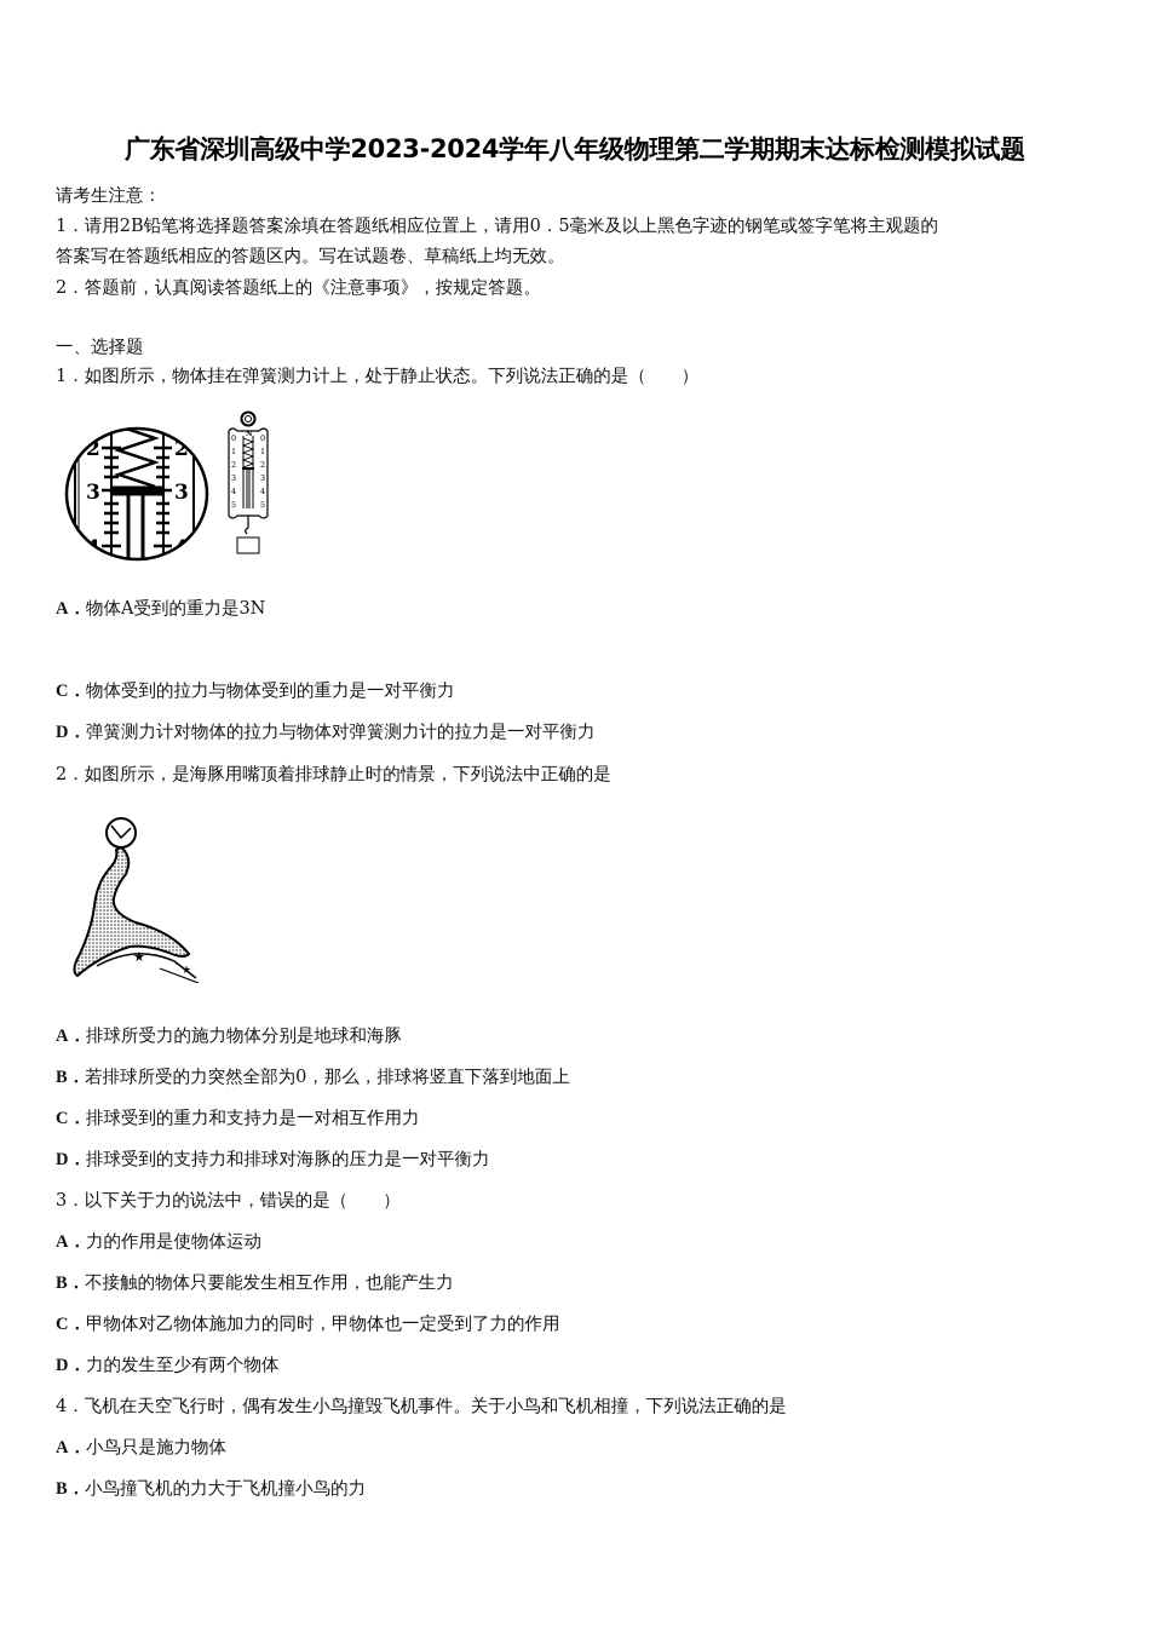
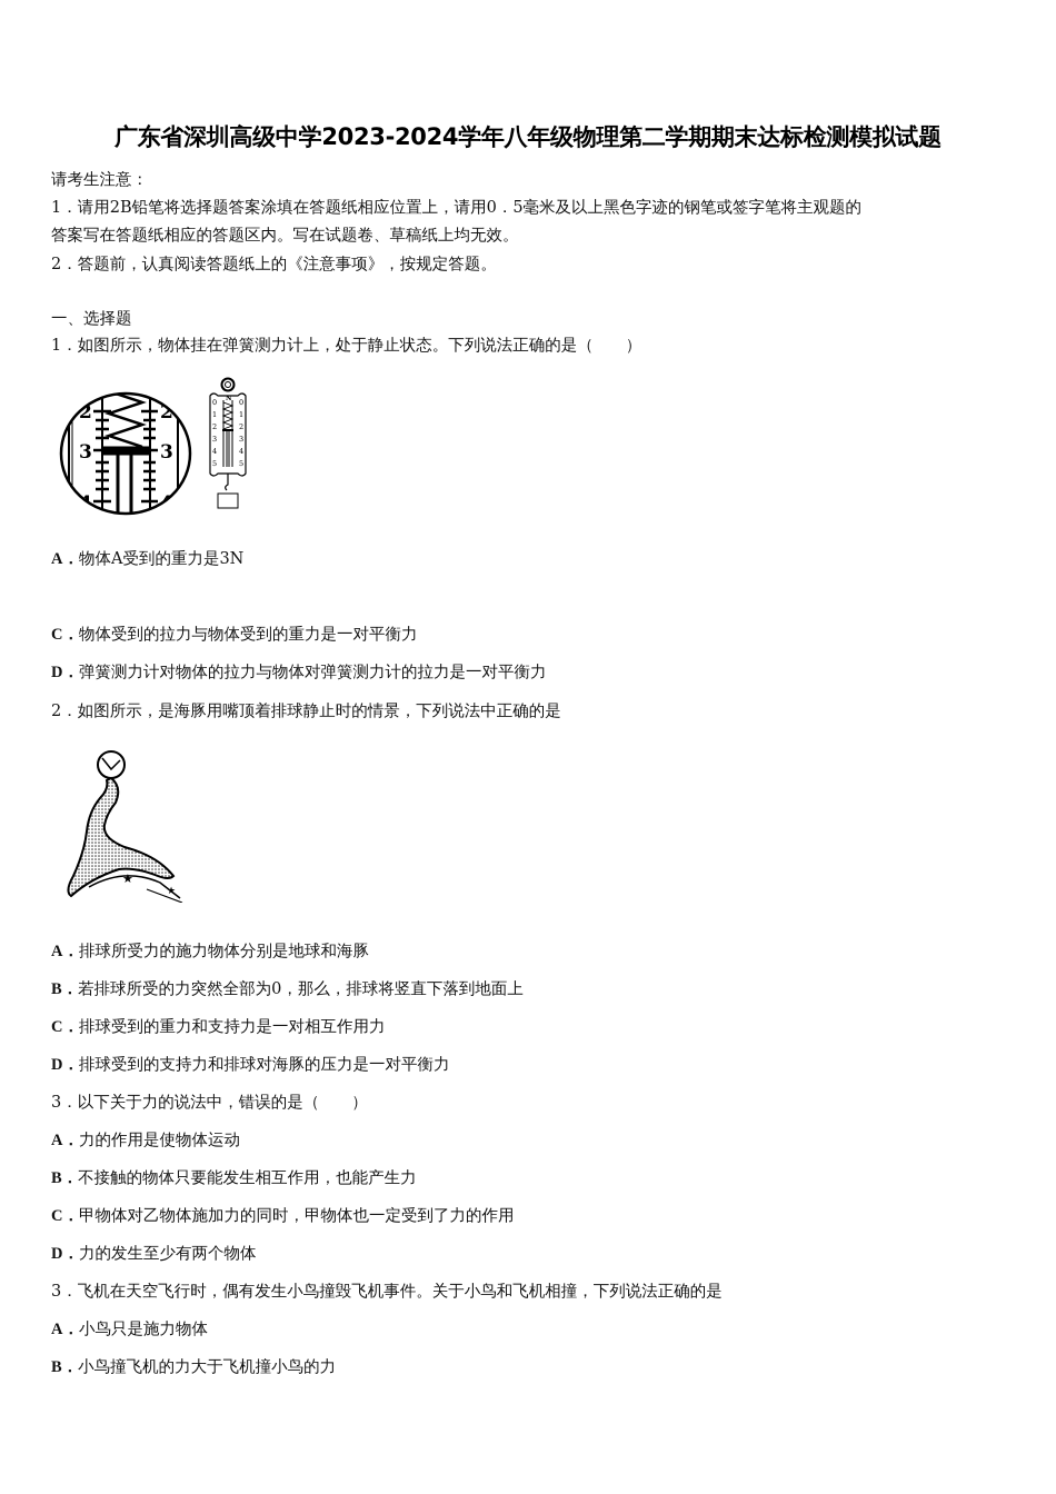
  广东省深圳高级中学2023-2024学年八年级物理第二学期期末达标检测模拟试题
  请考生注意：
  1．请用2B铅笔将选择题答案涂填在答题纸相应位置上，请用0．5毫米及以上黑色字迹的钢笔或签字笔将主观题的
  答案写在答题纸相应的答题区内。写在试题卷、草稿纸上均无效。
  2．答题前，认真阅读答题纸上的《注意事项》，按规定答题。
  一、选择题
  1．如图所示，物体挂在弹簧测力计上，处于静止状态。下列说法正确的是（ ）
  2
  2
  3
  3
  0
  0
  1
  1
  2
  2
  3
  3
  4
  4
  5
  5
  A．物体A受到的重力是3N
  C．物体受到的拉力与物体受到的重力是一对平衡力
  D．弹簧测力计对物体的拉力与物体对弹簧测力计的拉力是一对平衡力
  2．如图所示，是海豚用嘴顶着排球静止时的情景，下列说法中正确的是
  ★
  ★
  A．排球所受力的施力物体分别是地球和海豚
  B．若排球所受的力突然全部为0，那么，排球将竖直下落到地面上
  C．排球受到的重力和支持力是一对相互作用力
  D．排球受到的支持力和排球对海豚的压力是一对平衡力
  3．以下关于力的说法中，错误的是（ ）
  A．力的作用是使物体运动
  B．不接触的物体只要能发生相互作用，也能产生力
  C．甲物体对乙物体施加力的同时，甲物体也一定受到了力的作用
  D．力的发生至少有两个物体
- 4．飞机在天空飞行时，偶有发生小鸟撞毁飞机事件。关于小鸟和飞机相撞，下列说法正确的是
+ 3．飞机在天空飞行时，偶有发生小鸟撞毁飞机事件。关于小鸟和飞机相撞，下列说法正确的是
  A．小鸟只是施力物体
  B．小鸟撞飞机的力大于飞机撞小鸟的力
